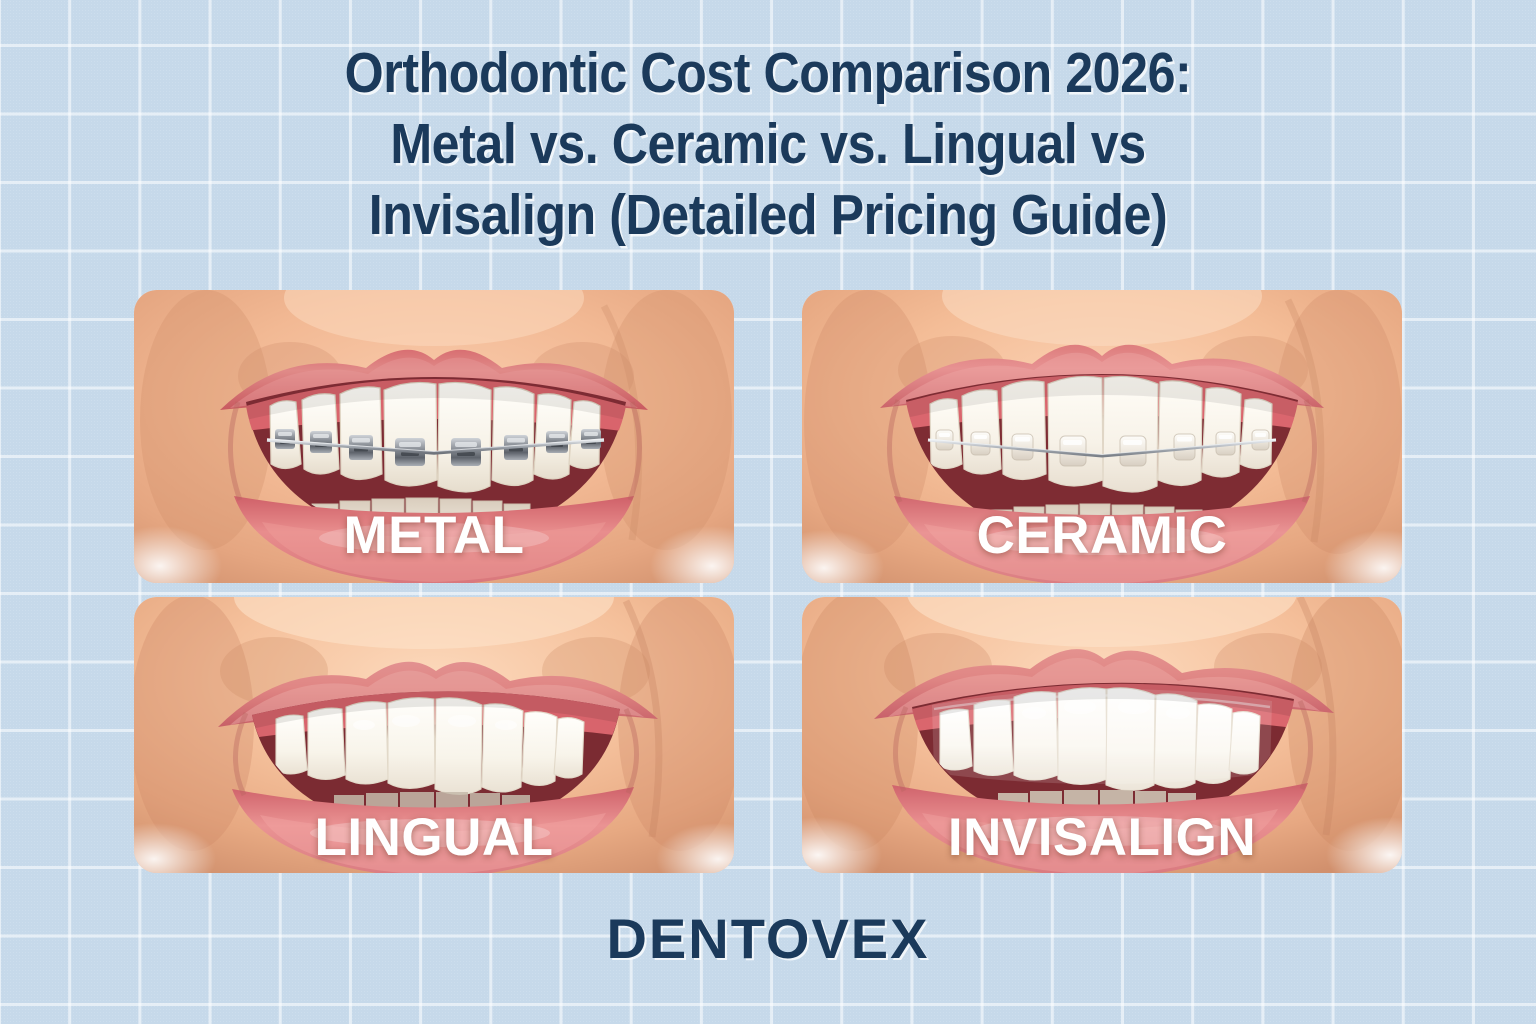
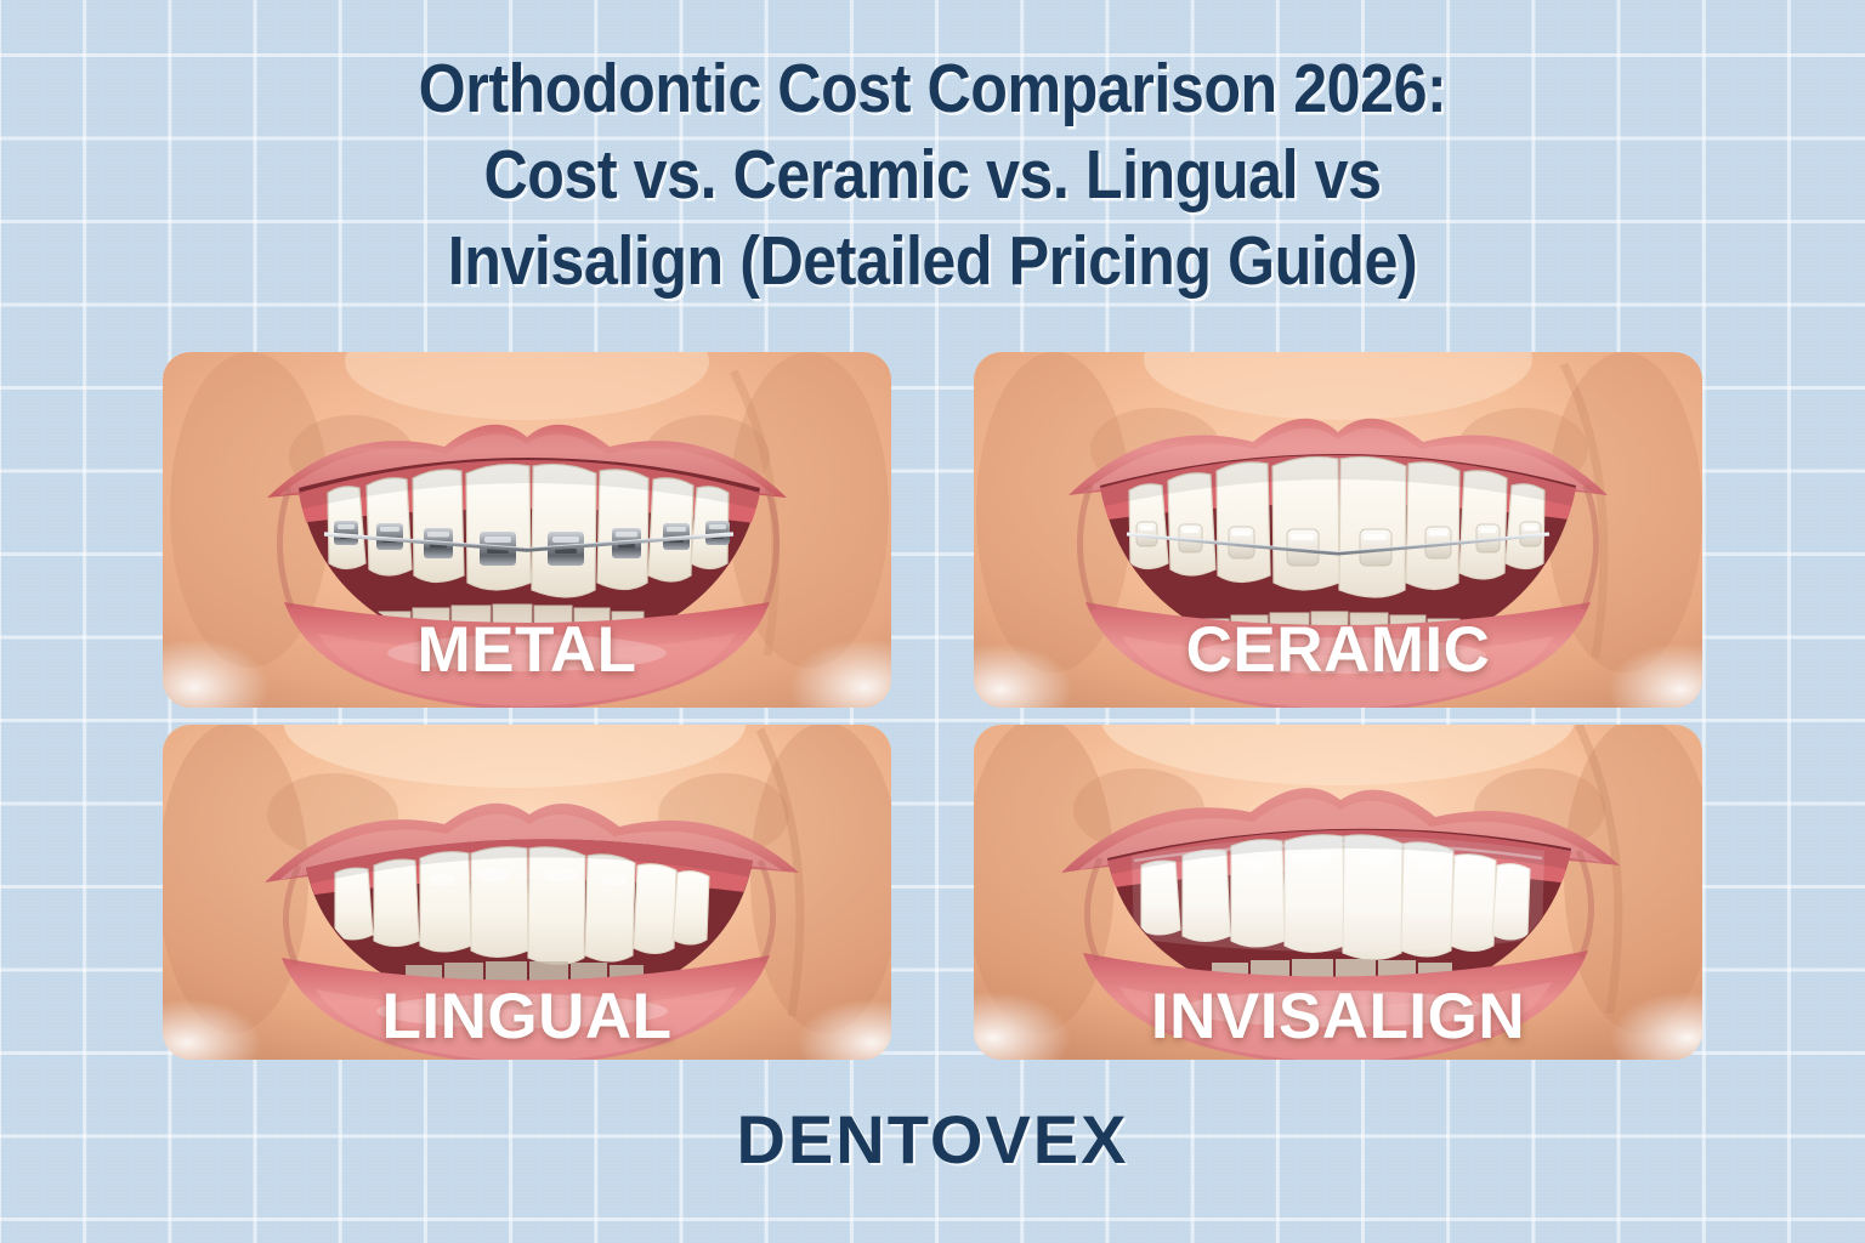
  Orthodontic Cost Comparison 2026:
- Metal vs. Ceramic vs. Lingual vs
+ Cost vs. Ceramic vs. Lingual vs
  Invisalign (Detailed Pricing Guide)
  METAL
  CERAMIC
  LINGUAL
  INVISALIGN
  DENTOVEX
